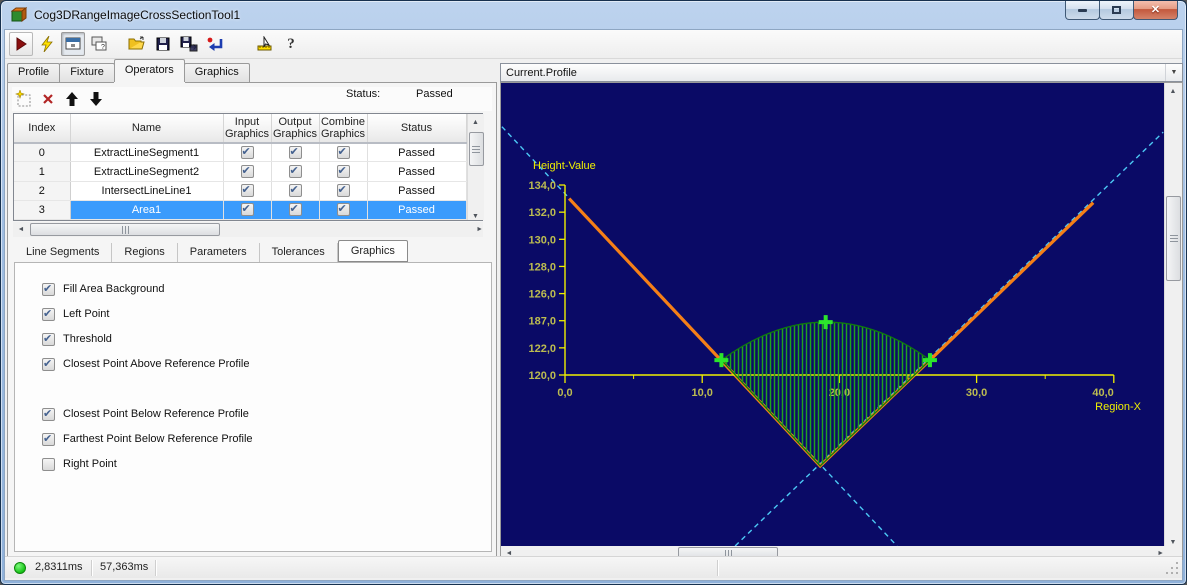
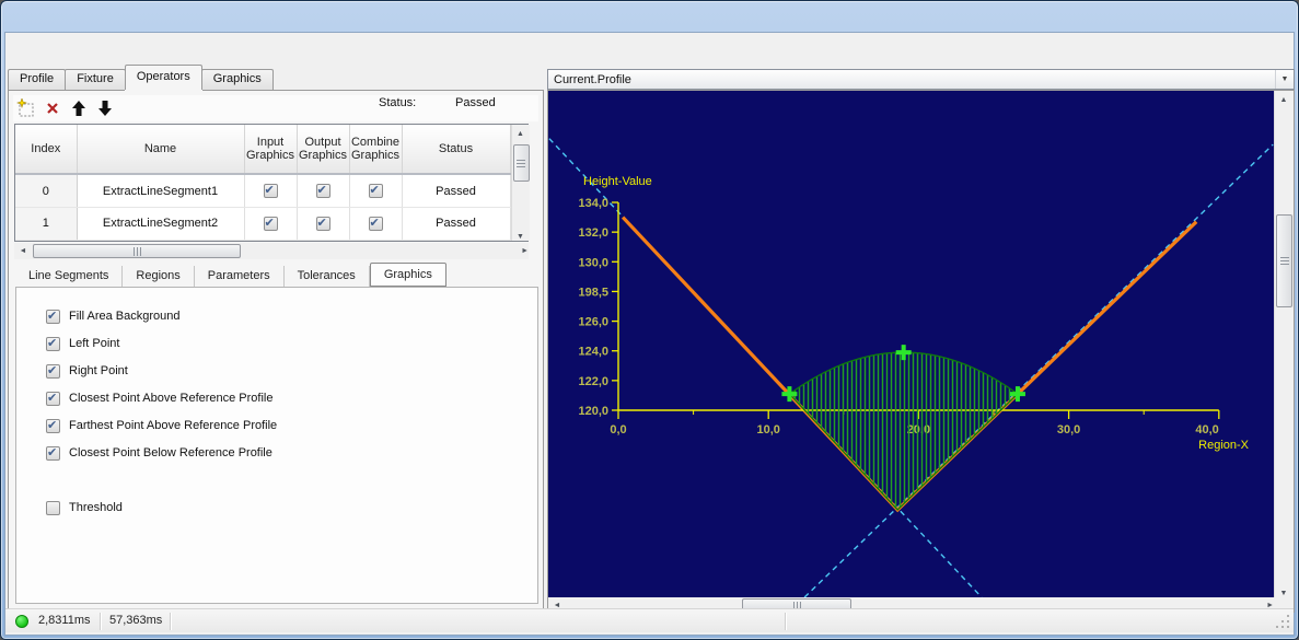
- Cog3DRangeImageCrossSectionTool1
- ✕
- ?
  Profile
  Fixture
  Operators
  Graphics
  Status:
  Passed
  Index	Name	InputGraphics	OutputGraphics	CombineGraphics	Status
  0	ExtractLineSegment1				Passed
  1	ExtractLineSegment2				Passed
- 2	IntersectLineLine1				Passed
- 3	Area1				Passed
  Line Segments
  Regions
  Parameters
  Tolerances
  Graphics
  Fill Area Background
  Left Point
- Threshold
+ Right Point
  Closest Point Above Reference Profile
+ Farthest Point Above Reference Profile
  Closest Point Below Reference Profile
- Farthest Point Below Reference Profile
- Right Point
+ Threshold
  Current.Profile
  0,0
  10,0
  30,0
  40,0
  120,0
  122,0
- 187,0
+ 124,0
  126,0
- 128,0
+ 198,5
  130,0
  132,0
  134,0
  Height-Value
  Region-X
  2,8311ms
  57,363ms
